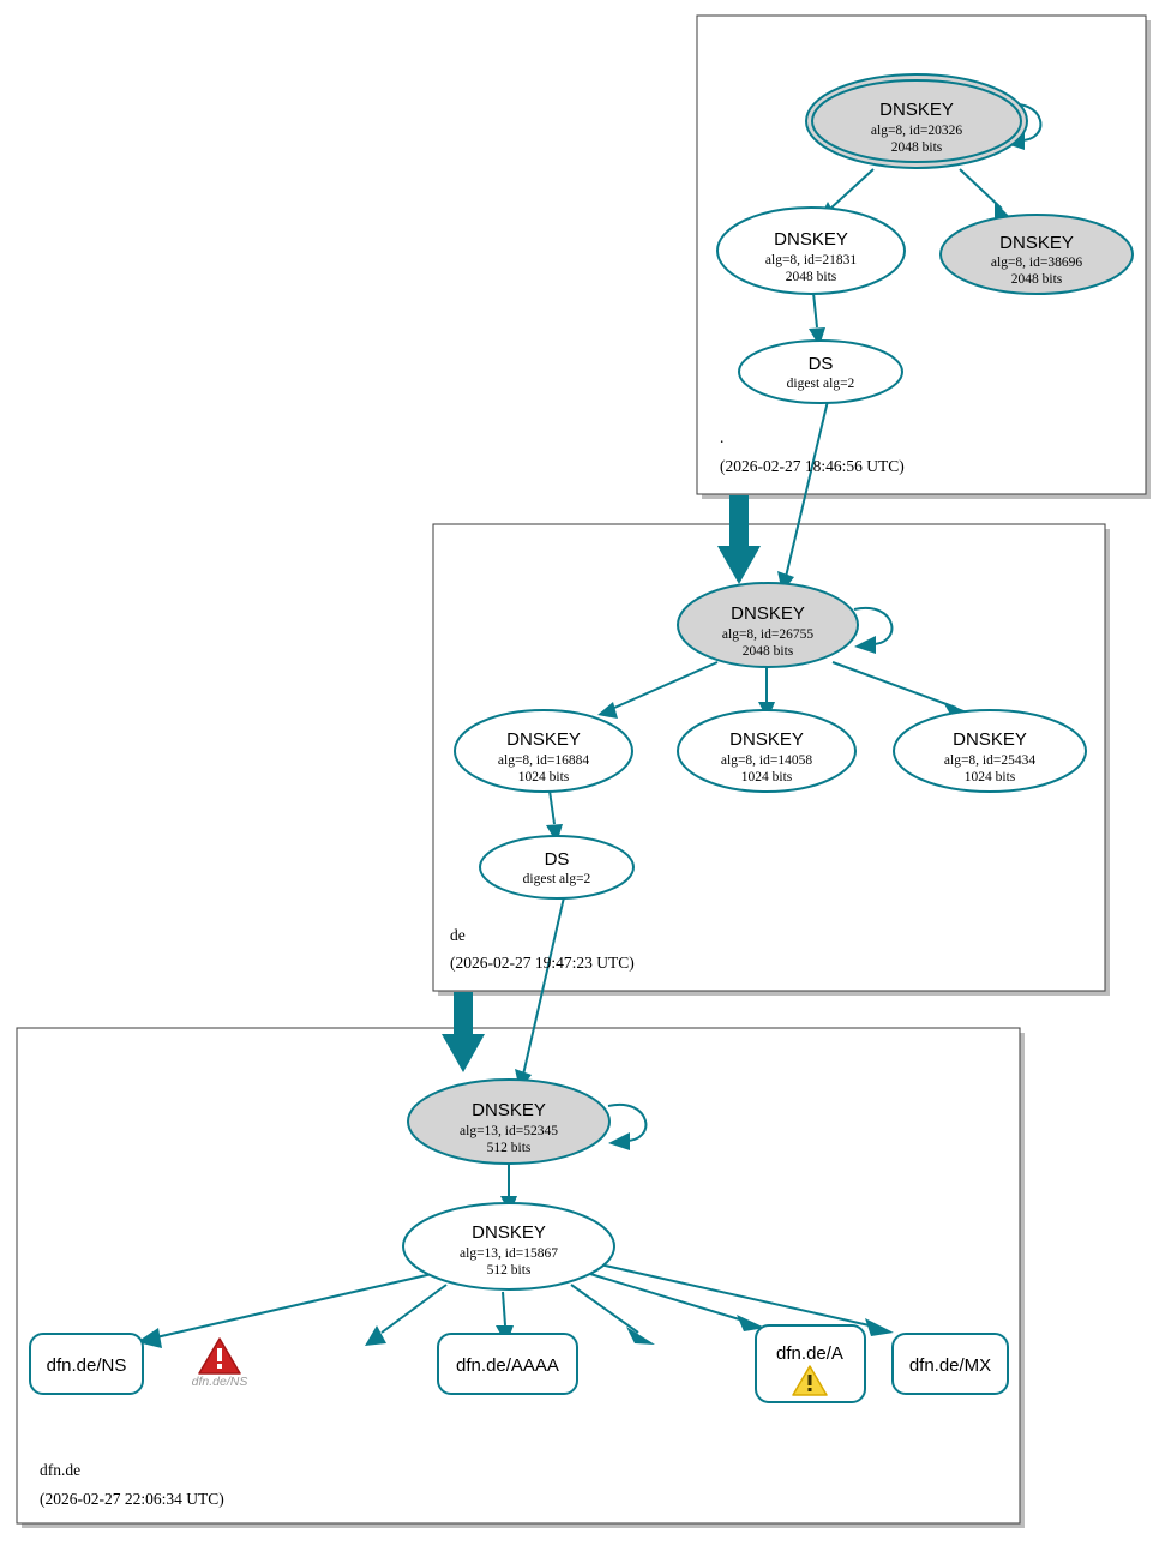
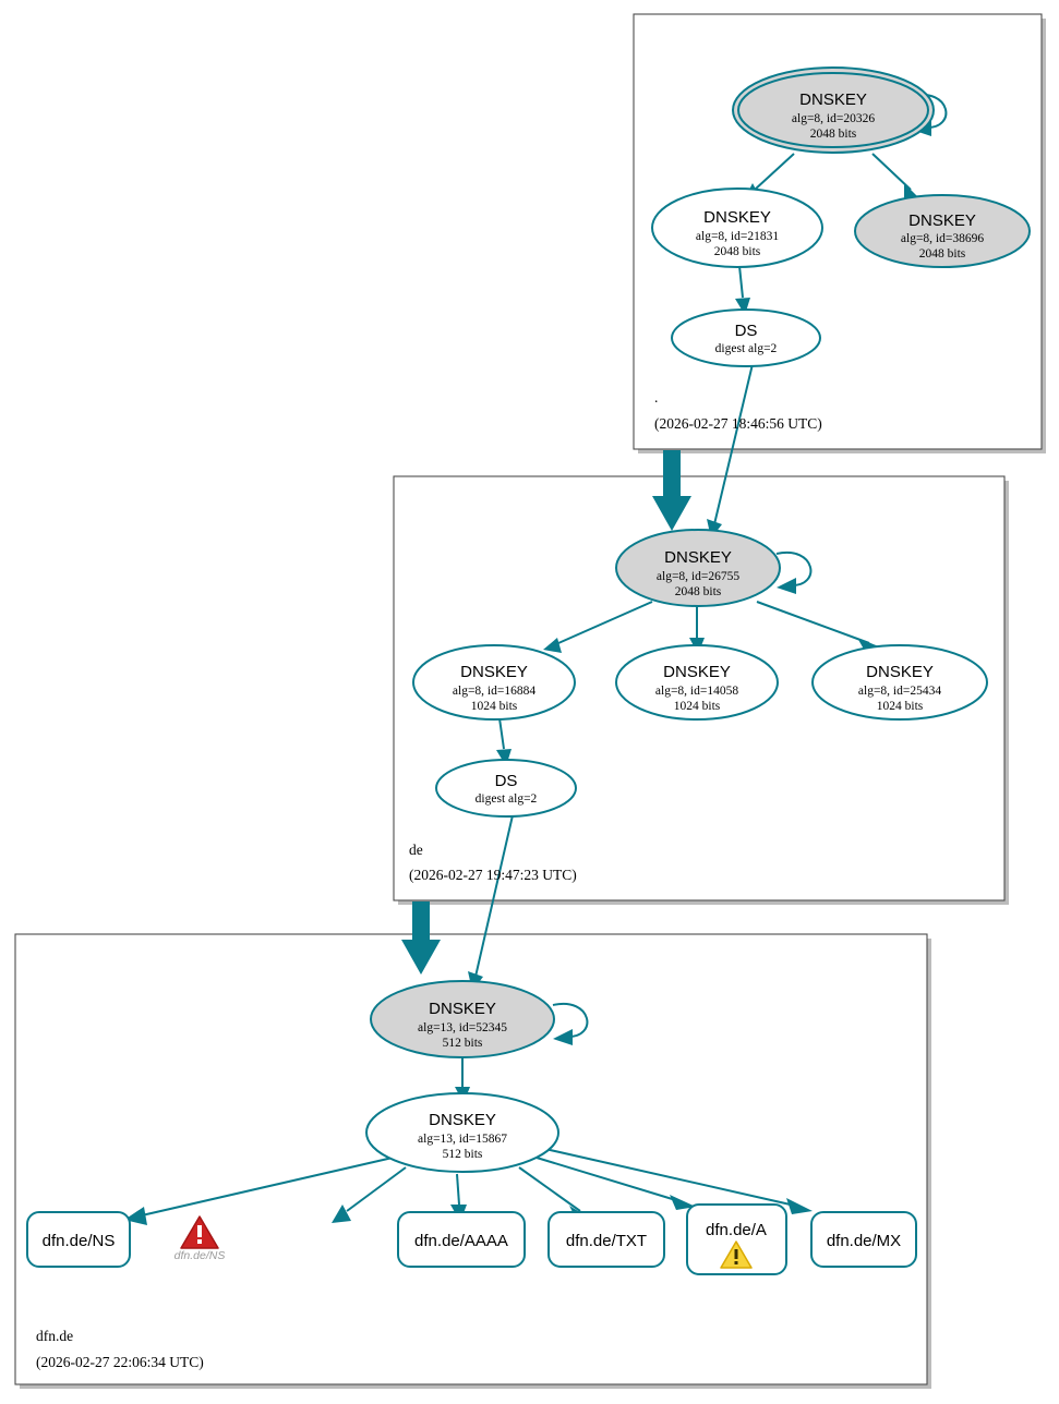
  DNSKEY
  alg=8, id=20326
  2048 bits
  DNSKEY
  alg=8, id=21831
  2048 bits
  DNSKEY
  alg=8, id=38696
  2048 bits
  DS
  digest alg=2
  .
  (2026-02-27 18:46:56 UTC)
  DNSKEY
  alg=8, id=26755
  2048 bits
  DNSKEY
  alg=8, id=16884
  1024 bits
  DNSKEY
  alg=8, id=14058
  1024 bits
  DNSKEY
  alg=8, id=25434
  1024 bits
  DS
  digest alg=2
  de
  (2026-02-27 19:47:23 UTC)
  DNSKEY
  alg=13, id=52345
  512 bits
  DNSKEY
  alg=13, id=15867
  512 bits
  dfn.de/NS
  dfn.de/NS
  dfn.de/AAAA
+ dfn.de/TXT
  dfn.de/A
  dfn.de/MX
  dfn.de
  (2026-02-27 22:06:34 UTC)
